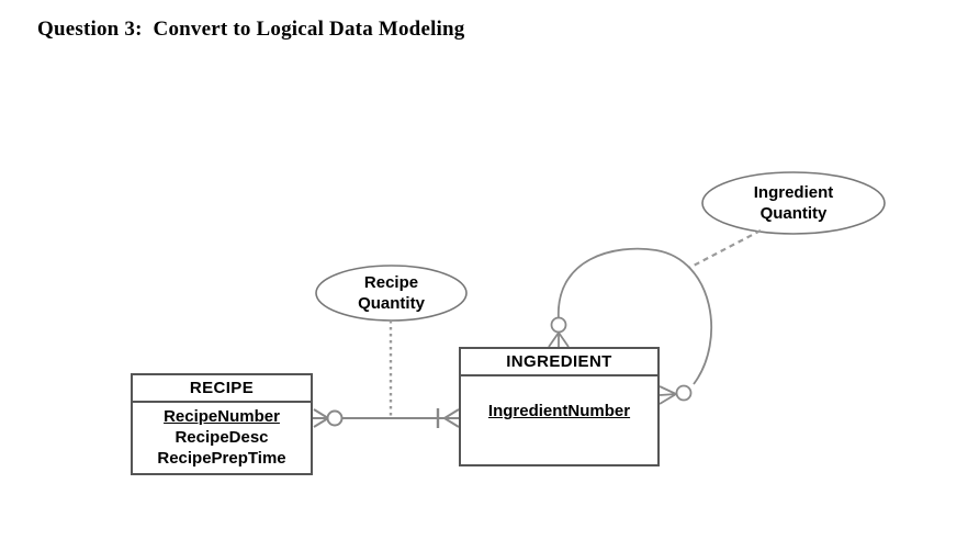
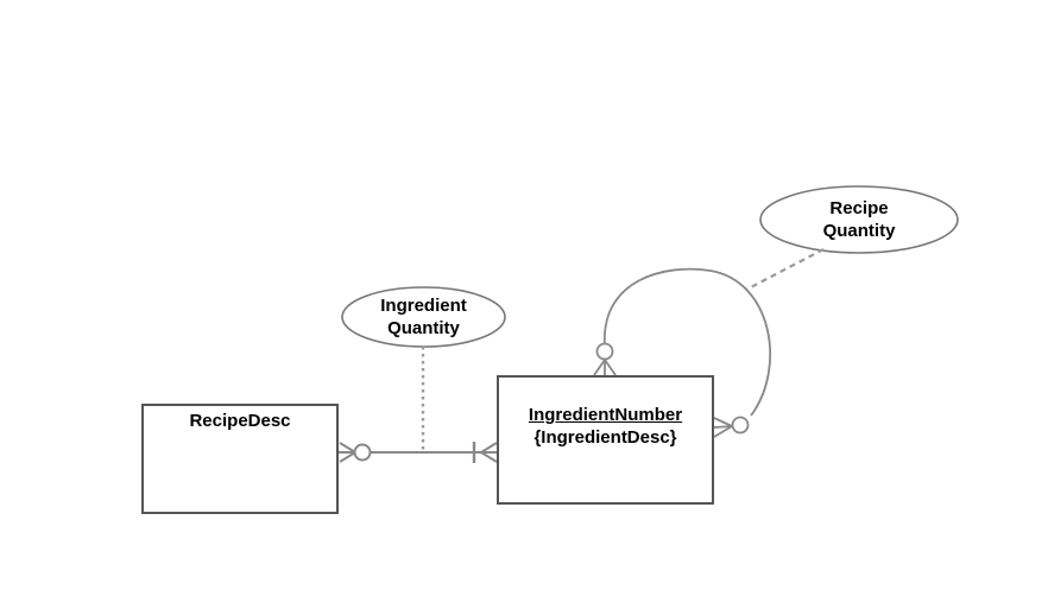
- Question 3: Convert to Logical Data Modeling
- RECIPE
- RecipeNumber
  RecipeDesc
- RecipePrepTime
- INGREDIENT
  IngredientNumber
+ {IngredientDesc}
- Recipe
+ Ingredient
  Quantity
- Ingredient
+ Recipe
  Quantity
